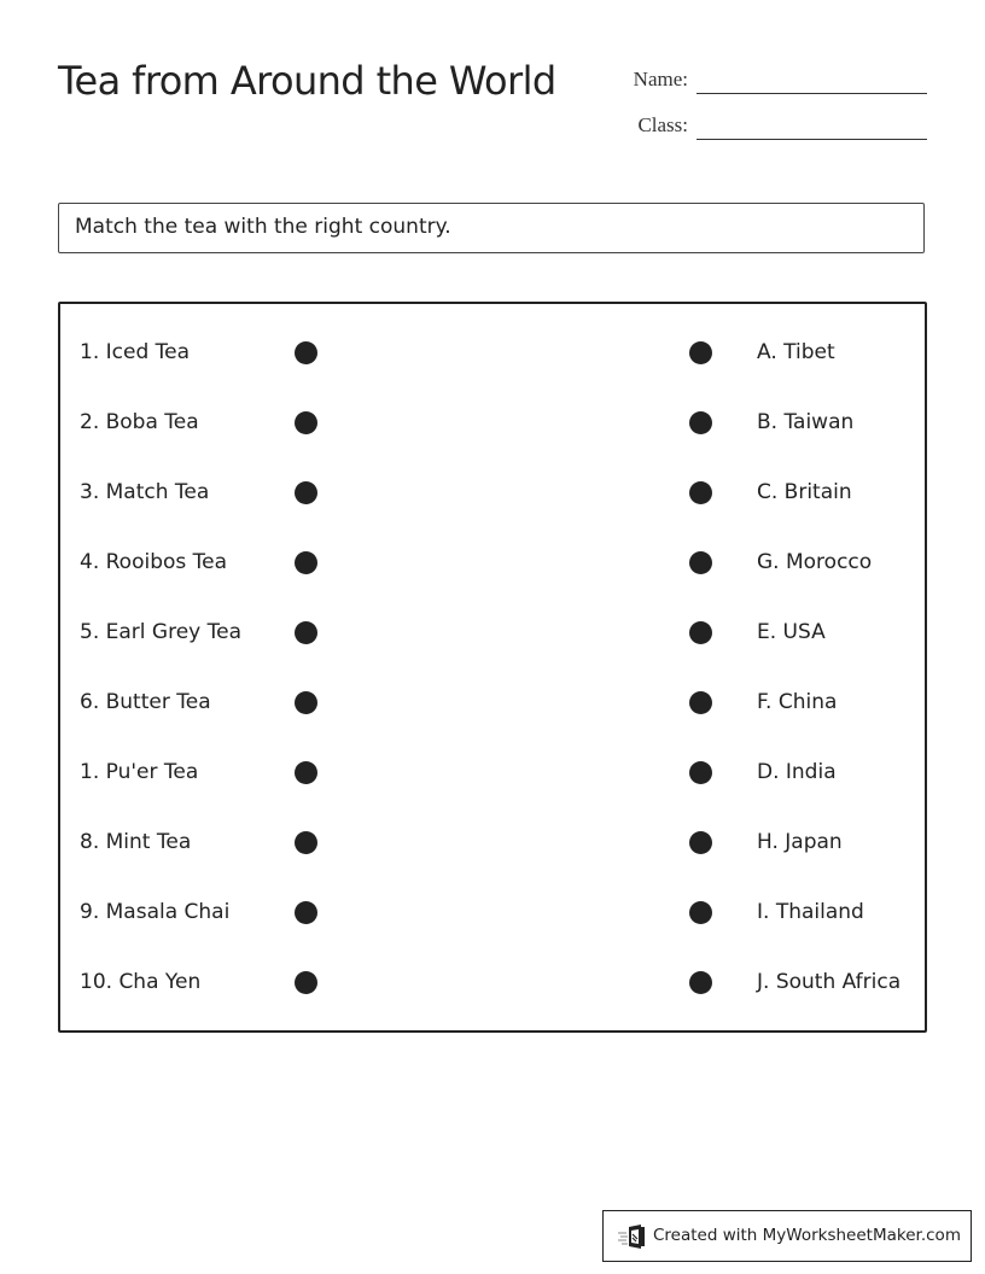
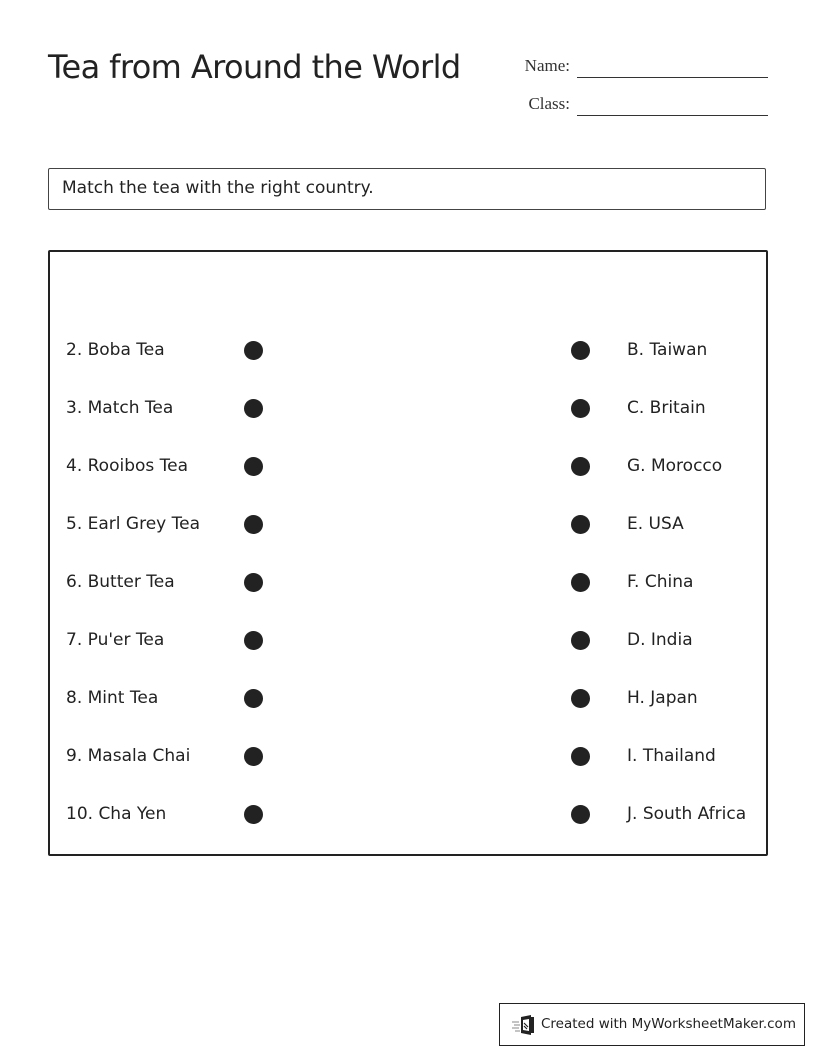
  Tea from Around the World
  Name:
  Class:
  Match the tea with the right country.
- 1. Iced Tea
- A. Tibet
  2. Boba Tea
  B. Taiwan
  3. Match Tea
  C. Britain
  4. Rooibos Tea
  G. Morocco
  5. Earl Grey Tea
  E. USA
  6. Butter Tea
  F. China
- 1. Pu'er Tea
+ 7. Pu'er Tea
  D. India
  8. Mint Tea
  H. Japan
  9. Masala Chai
  I. Thailand
  10. Cha Yen
  J. South Africa
  Created with MyWorksheetMaker.com
